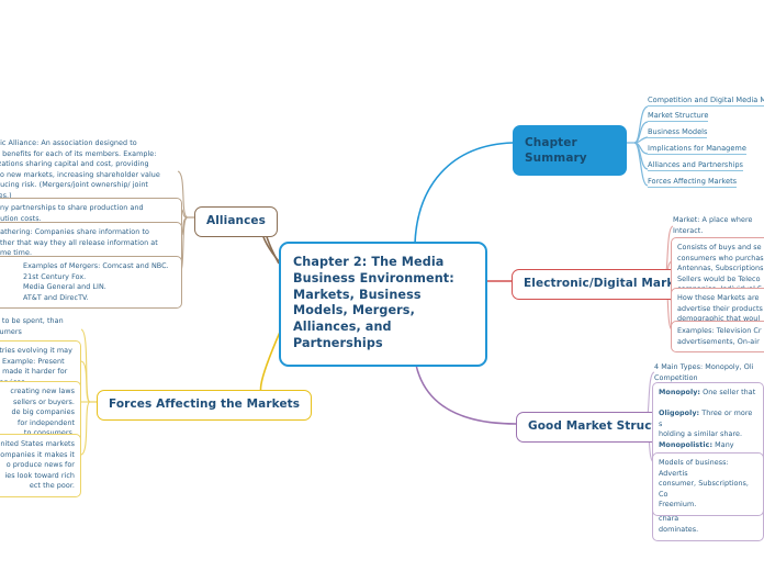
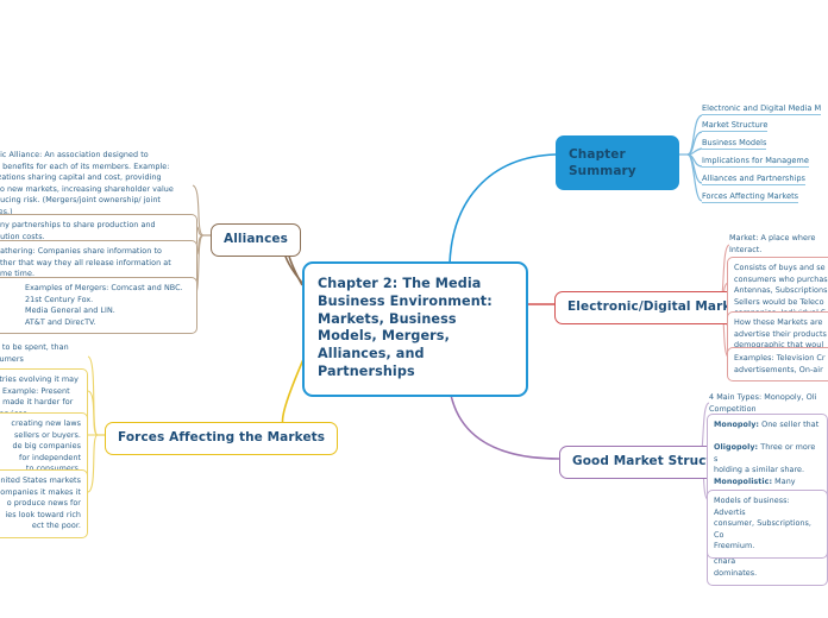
  Chapter 2: The Media Business Environment: Markets, Business Models, Mergers, Alliances, and Partnerships
  Chapter Summary
- Competition and Digital Media M
+ Electronic and Digital Media M
  Market Structure
  Business Models
  Implications for Manageme
  Alliances and Partnerships
  Forces Affecting Markets
  Electronic/Digital Mar
  Market: A place where
  Interact.
  Consists of buys and se
  consumers who purchas
  Antennas, Subscriptions
  Sellers would be Teleco
  How these Markets are
  advertise their products
  demographic that woul
  Examples: Television Cr
  advertisements, On-air
  Good Market Struc
  4 Main Types: Monopoly, Oli
  Competition
  Monopoly: One seller that
  Oligopoly: Three or more s
  holding a similar share.
  Monopolistic: Many
  dominates.
  Models of business: Advertis
  consumer, Subscriptions, Co
  Freemium.
  Alliances
  ic Alliance: An association designed to
  benefits for each of its members. Example:
  ations sharing capital and cost, providing
  o new markets, increasing shareholder value
  ucing risk. (Mergers/joint ownership/ joint
  ny partnerships to share production and
  ution costs.
  athering: Companies share information to
  ther that way they all release information at
  me time.
  Examples of Mergers: Comcast and NBC.
  21st Century Fox.
  Media General and LIN.
  AT&T and DirecTV.
  Forces Affecting the Markets
  to be spent, than
  umers
  tries evolving it may
  Example: Present
  made it harder for
  creating new laws
  sellers or buyers.
  de big companies
  for independent
  nited States markets
  ompanies it makes it
  o produce news for
  ies look toward rich
  ect the poor.
